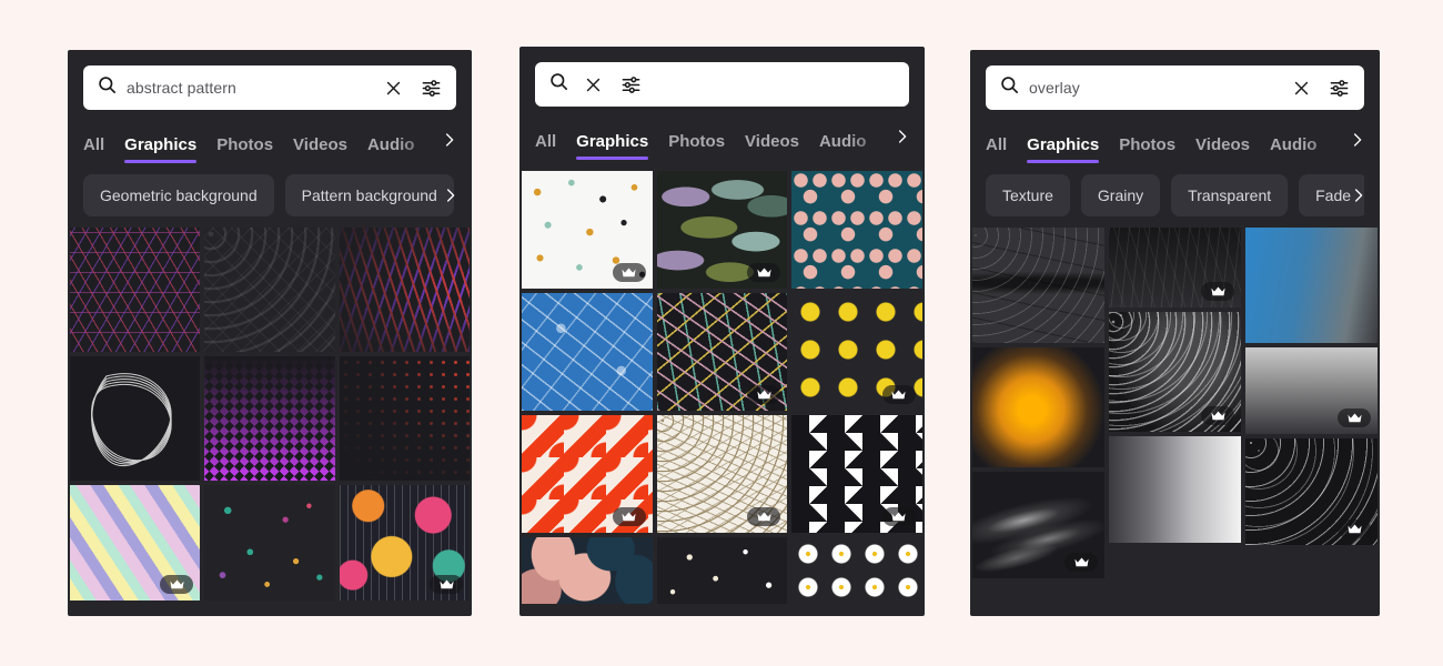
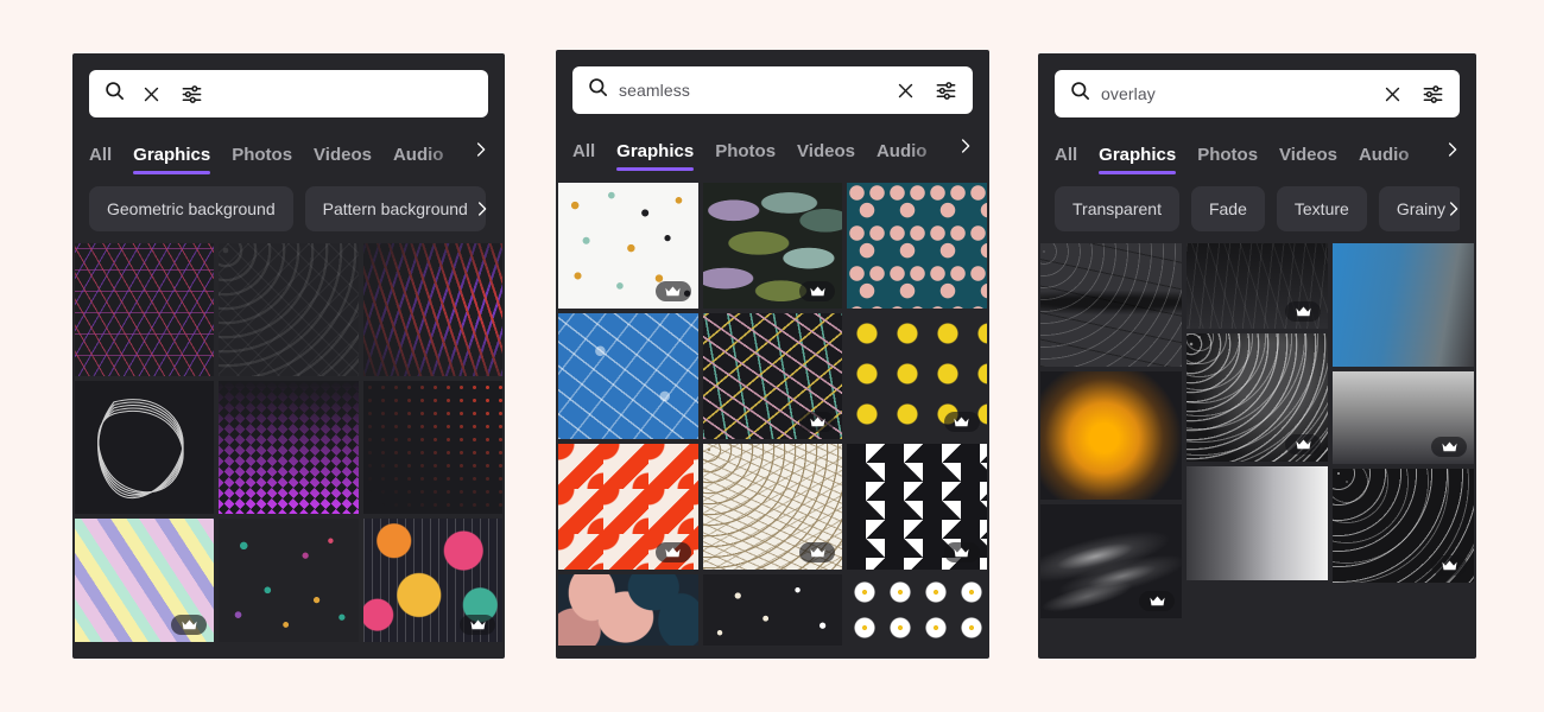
- abstract pattern
  All
  Graphics
  Photos
  Videos
  Audio
  Geometric background
  Pattern background
+ seamless
  All
  Graphics
  Photos
  Videos
  Audio
  overlay
  All
  Graphics
  Photos
  Videos
  Audio
- Texture
+ Transparent
- Grainy
+ Fade
- Transparent
+ Texture
- Fade
+ Grainy
